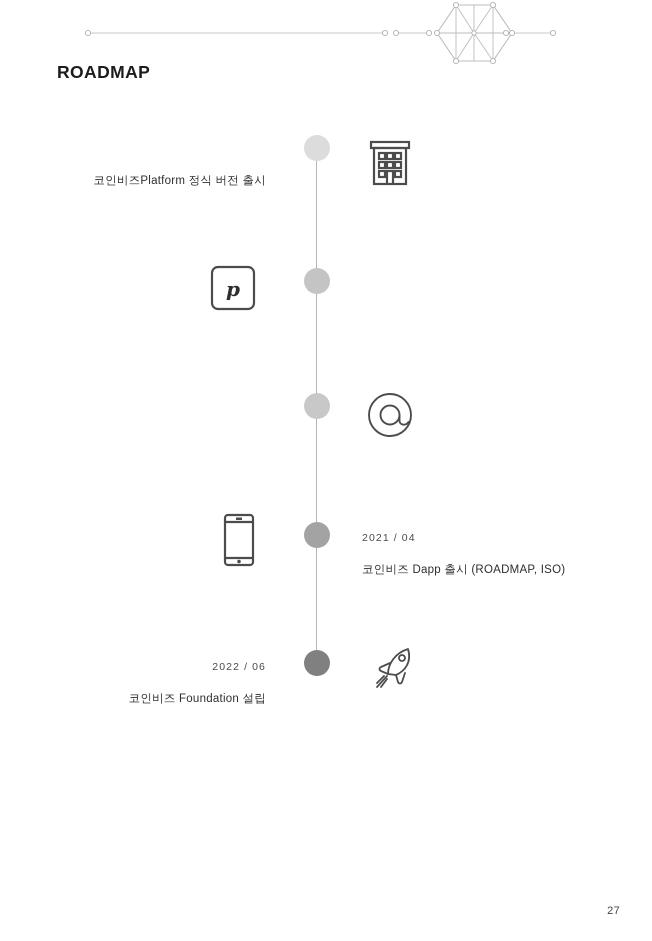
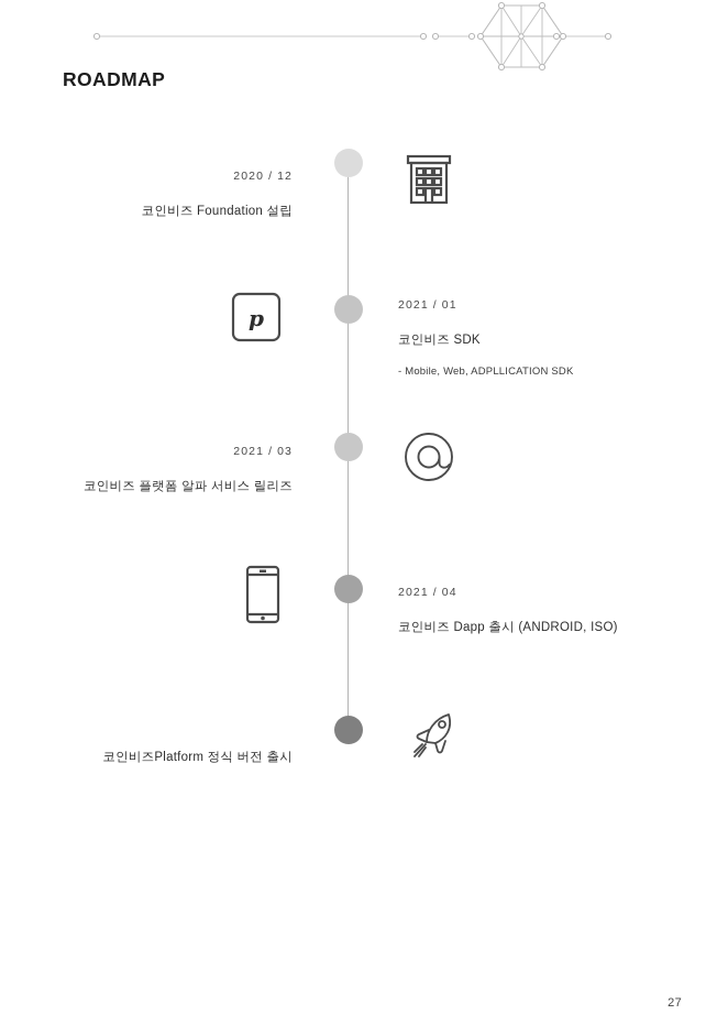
  ROADMAP
+ 2020 / 12
- 코인비즈Platform 정식 버전 출시
+ 코인비즈 Foundation 설립
  p
+ 2021 / 01
+ 코인비즈 SDK
+ - Mobile, Web, ADPLLICATION SDK
+ 2021 / 03
+ 코인비즈 플랫폼 알파 서비스 릴리즈
  2021 / 04
- 코인비즈 Dapp 출시 (ROADMAP, ISO)
+ 코인비즈 Dapp 출시 (ANDROID, ISO)
- 2022 / 06
- 코인비즈 Foundation 설립
+ 코인비즈Platform 정식 버전 출시
  27
